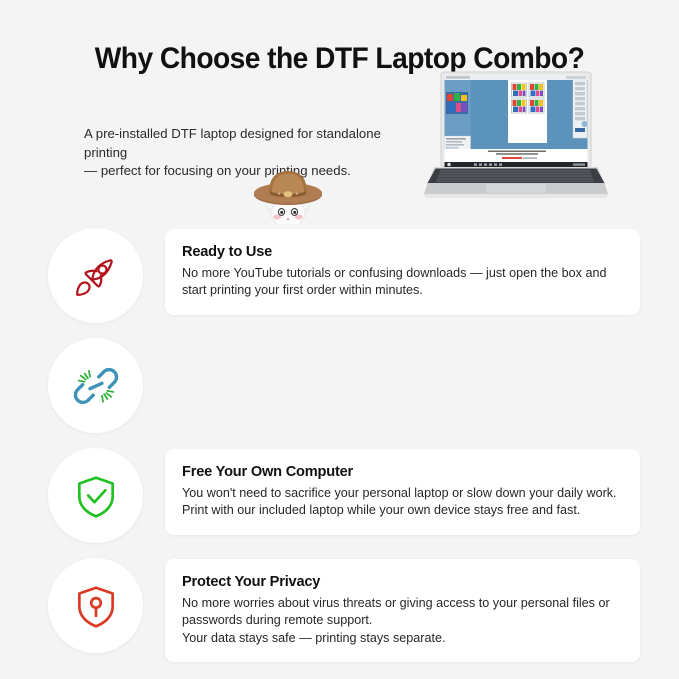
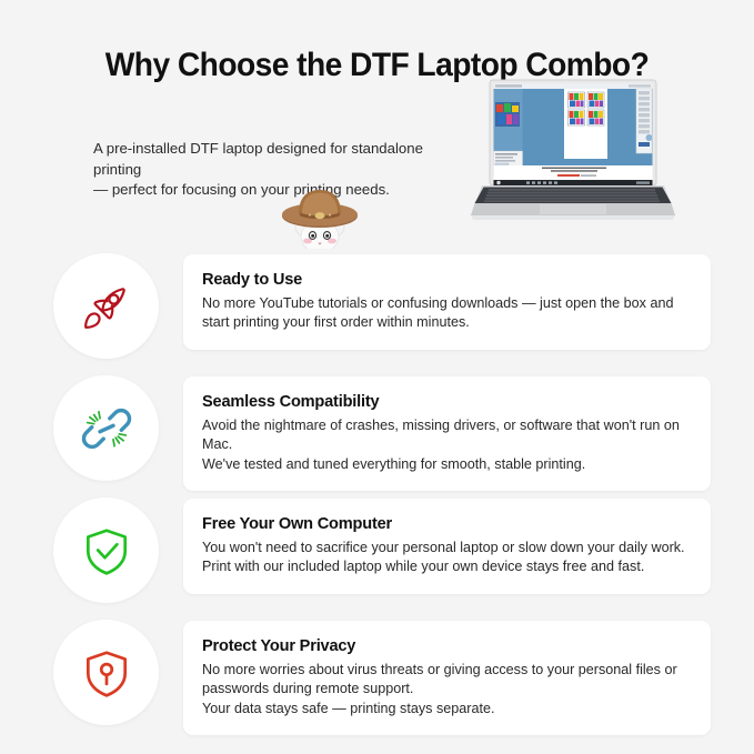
  Why Choose the DTF Laptop Combo?
  A pre-installed DTF laptop designed for standalone printing
  — perfect for focusing on your printing needs.
  Ready to Use
  No more YouTube tutorials or confusing downloads — just open the box and start printing your first order within minutes.
+ Seamless Compatibility
+ Avoid the nightmare of crashes, missing drivers, or software that won't run on Mac.
+ We've tested and tuned everything for smooth, stable printing.
  Free Your Own Computer
  You won't need to sacrifice your personal laptop or slow down your daily work.
  Print with our included laptop while your own device stays free and fast.
  Protect Your Privacy
  No more worries about virus threats or giving access to your personal files or passwords during remote support.
  Your data stays safe — printing stays separate.
